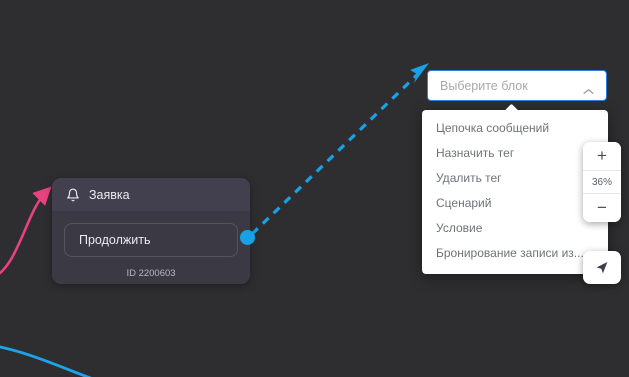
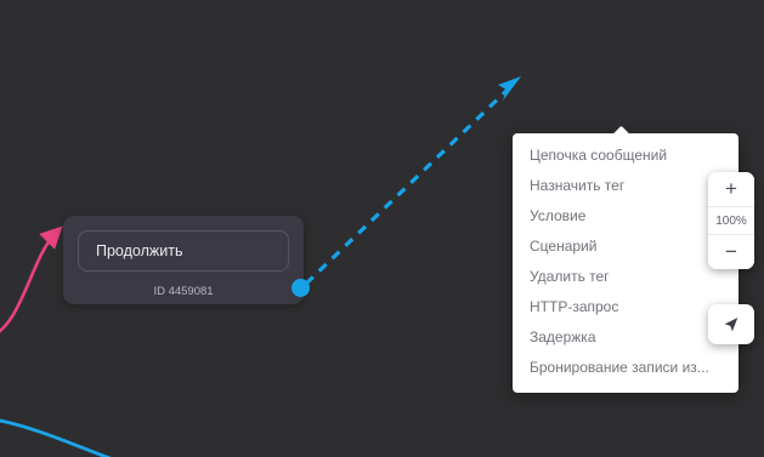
- Заявка
  Продолжить
- ID 2200603
+ ID 4459081
- Выберите блок
  Цепочка сообщений
  Назначить тег
- Удалить тег
+ Условие
  Сценарий
- Условие
+ Удалить тег
+ HTTP-запрос
+ Задержка
  Бронирование записи из...
  +
- 36%
+ 100%
  −
